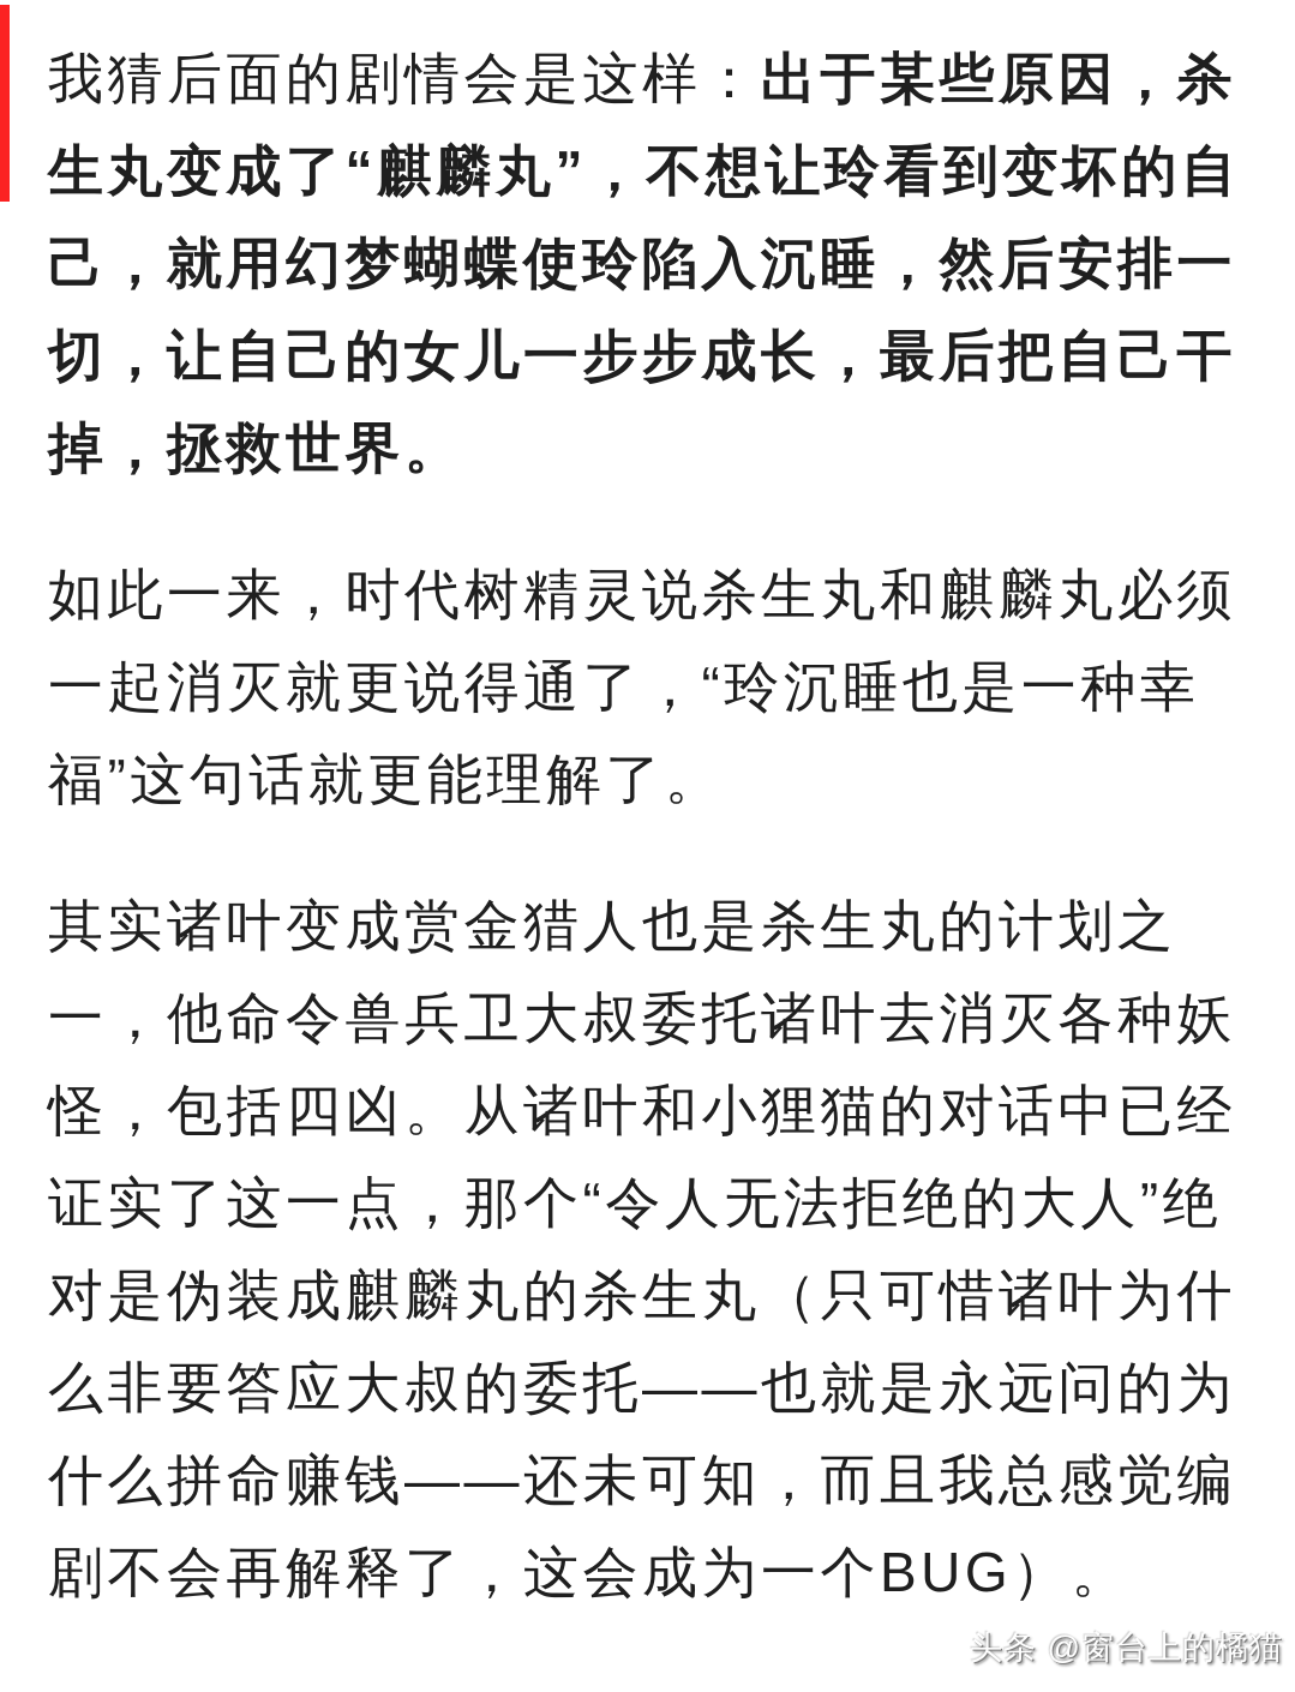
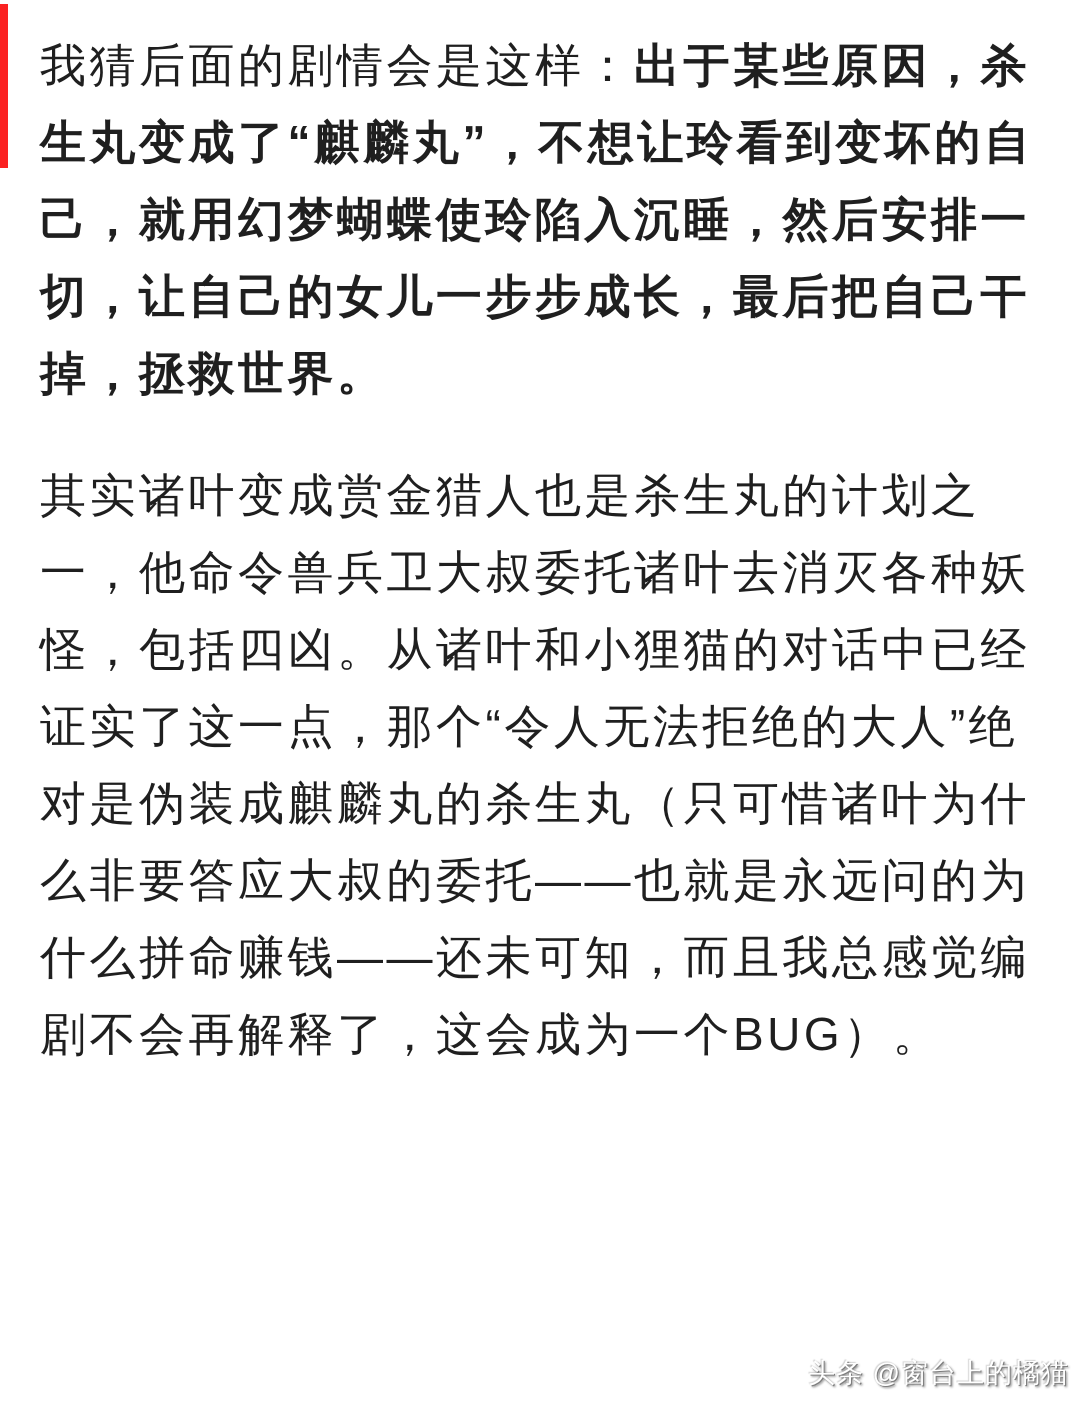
  我猜后面的剧情会是这样：出于某些原因，杀生丸变成了“麒麟丸”，不想让玲看到变坏的自己，就用幻梦蝴蝶使玲陷入沉睡，然后安排一切，让自己的女儿一步步成长，最后把自己干掉，拯救世界。
- 如此一来，时代树精灵说杀生丸和麒麟丸必须一起消灭就更说得通了，“玲沉睡也是一种幸福”这句话就更能理解了。
  其实诸叶变成赏金猎人也是杀生丸的计划之一，他命令兽兵卫大叔委托诸叶去消灭各种妖怪，包括四凶。从诸叶和小狸猫的对话中已经证实了这一点，那个“令人无法拒绝的大人”绝对是伪装成麒麟丸的杀生丸（只可惜诸叶为什么非要答应大叔的委托——也就是永远问的为什么拼命赚钱——还未可知，而且我总感觉编剧不会再解释了，这会成为一个BUG）。
  头条 @窗台上的橘猫
